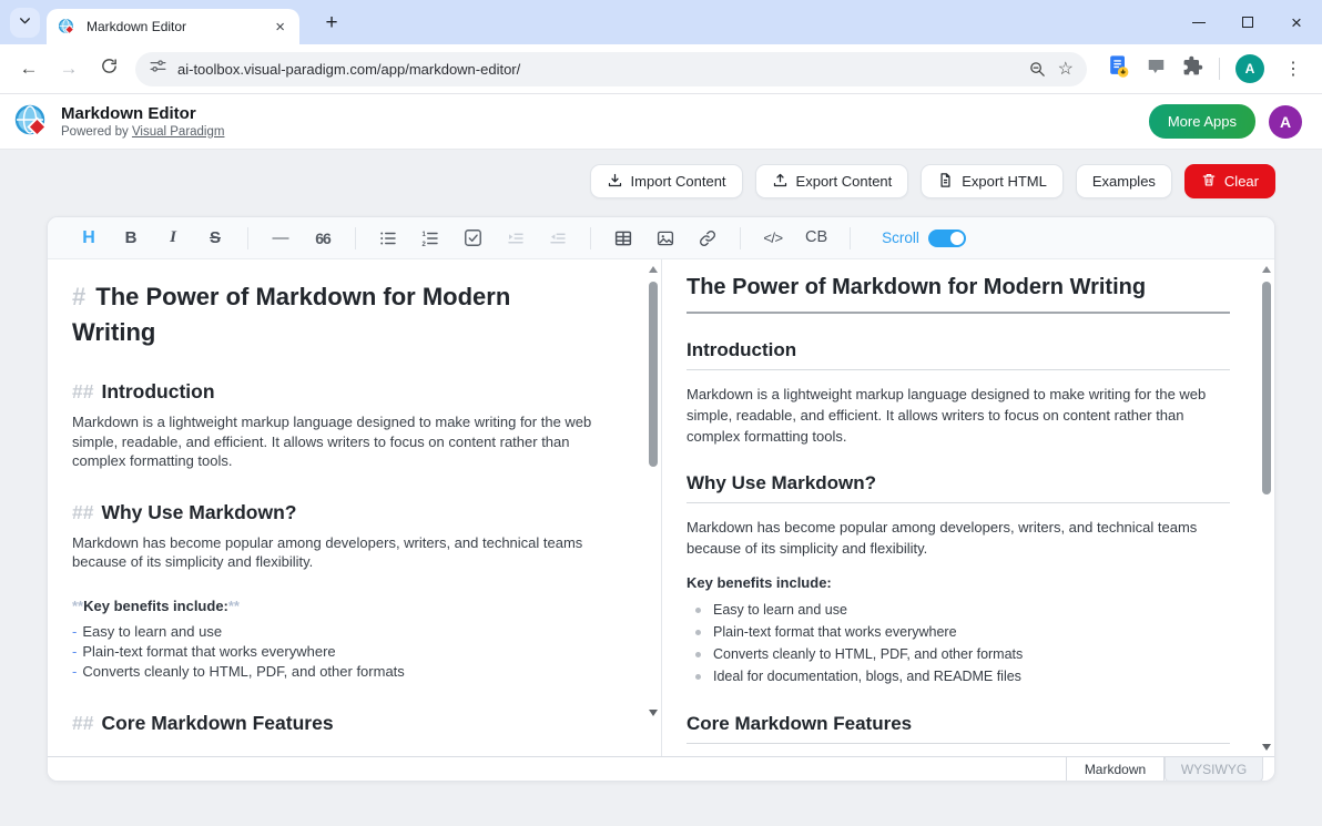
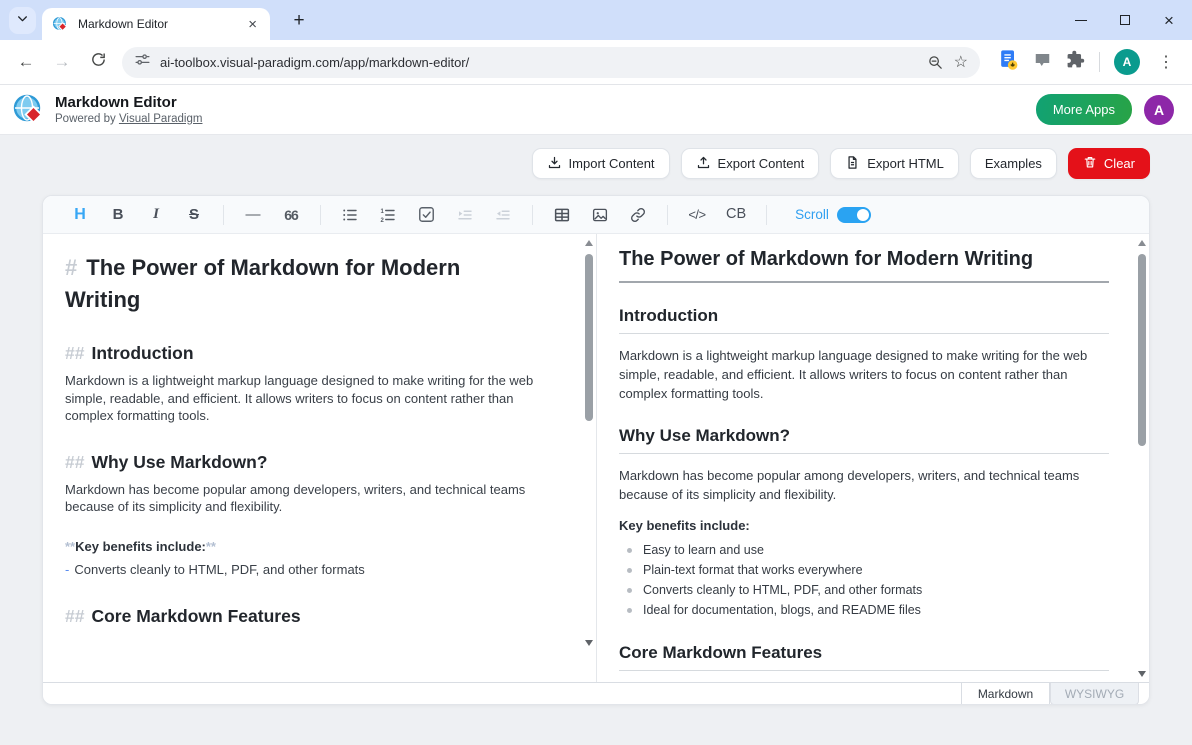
  Markdown Editor
  ×
  +
  ×
  ←
  →
  ai-toolbox.visual-paradigm.com/app/markdown-editor/
  ☆
  A
  ⋮
  Markdown Editor
  Powered by Visual Paradigm
  More Apps
  A
  Import Content
  Export Content
  Export HTML
  Examples
  Clear
  H
  B
  I
  S
  —
  66
  </>
  CB
  Scroll
  # The Power of Markdown for Modern Writing
  ## Introduction
  Markdown is a lightweight markup language designed to make writing for the web simple, readable, and efficient. It allows writers to focus on content rather than complex formatting tools.
  ## Why Use Markdown?
  Markdown has become popular among developers, writers, and technical teams because of its simplicity and flexibility.
  **Key benefits include:**
- - Easy to learn and use
- - Plain-text format that works everywhere
  - Converts cleanly to HTML, PDF, and other formats
  ## Core Markdown Features
  The Power of Markdown for Modern Writing
  Introduction
  Markdown is a lightweight markup language designed to make writing for the web simple, readable, and efficient. It allows writers to focus on content rather than complex formatting tools.
  Why Use Markdown?
  Markdown has become popular among developers, writers, and technical teams because of its simplicity and flexibility.
  Key benefits include:
  Easy to learn and use
  Plain-text format that works everywhere
  Converts cleanly to HTML, PDF, and other formats
  Ideal for documentation, blogs, and README files
  Core Markdown Features
  Markdown
  WYSIWYG
